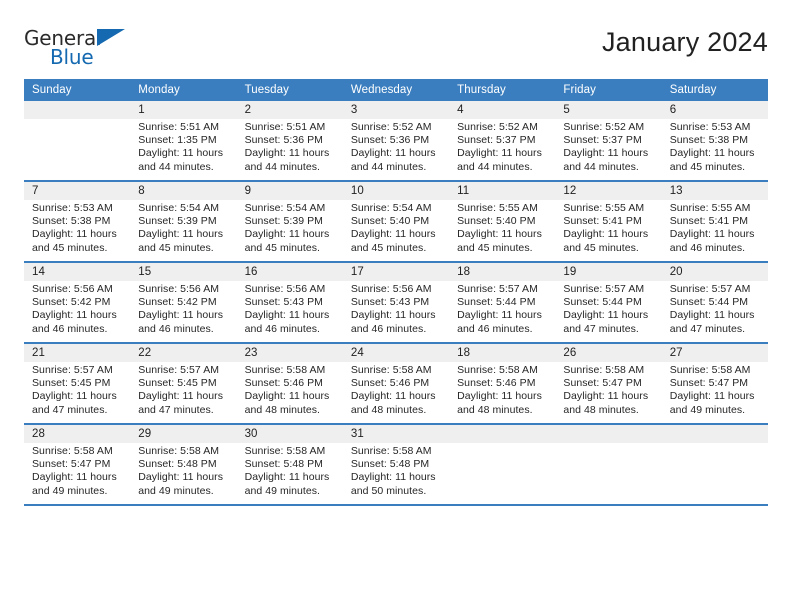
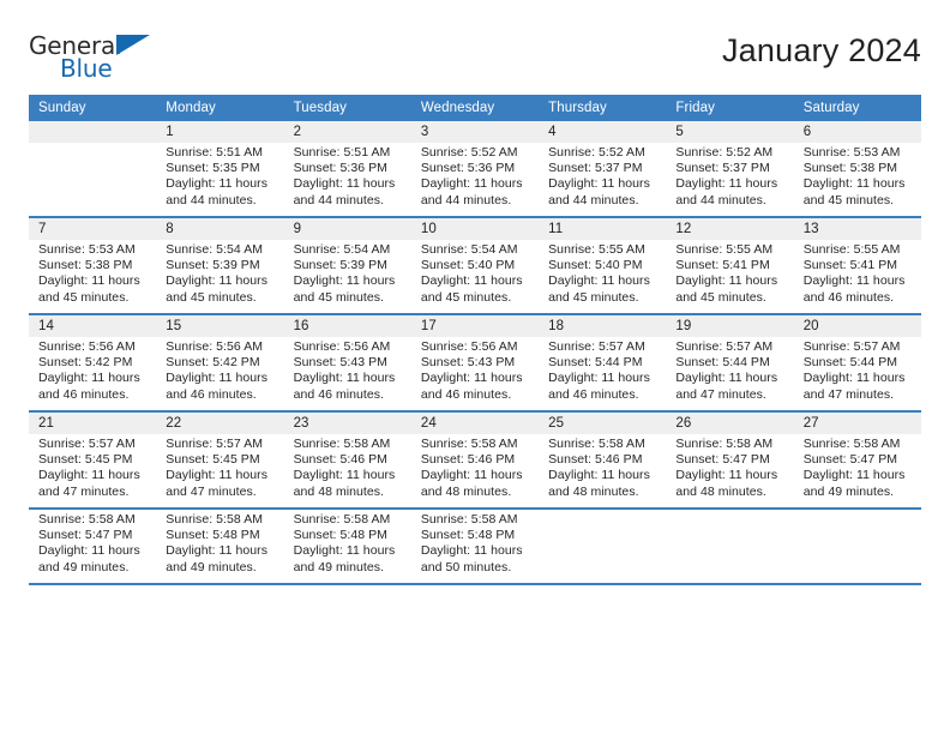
  General
  Blue
  January 2024
  Sunday	Monday	Tuesday	Wednesday	Thursday	Friday	Saturday
  	1	2	3	4	5	6
- 	Sunrise: 5:51 AMSunset: 1:35 PMDaylight: 11 hoursand 44 minutes.	Sunrise: 5:51 AMSunset: 5:36 PMDaylight: 11 hoursand 44 minutes.	Sunrise: 5:52 AMSunset: 5:36 PMDaylight: 11 hoursand 44 minutes.	Sunrise: 5:52 AMSunset: 5:37 PMDaylight: 11 hoursand 44 minutes.	Sunrise: 5:52 AMSunset: 5:37 PMDaylight: 11 hoursand 44 minutes.	Sunrise: 5:53 AMSunset: 5:38 PMDaylight: 11 hoursand 45 minutes.
+ 	Sunrise: 5:51 AMSunset: 5:35 PMDaylight: 11 hoursand 44 minutes.	Sunrise: 5:51 AMSunset: 5:36 PMDaylight: 11 hoursand 44 minutes.	Sunrise: 5:52 AMSunset: 5:36 PMDaylight: 11 hoursand 44 minutes.	Sunrise: 5:52 AMSunset: 5:37 PMDaylight: 11 hoursand 44 minutes.	Sunrise: 5:52 AMSunset: 5:37 PMDaylight: 11 hoursand 44 minutes.	Sunrise: 5:53 AMSunset: 5:38 PMDaylight: 11 hoursand 45 minutes.
  7	8	9	10	11	12	13
  Sunrise: 5:53 AMSunset: 5:38 PMDaylight: 11 hoursand 45 minutes.	Sunrise: 5:54 AMSunset: 5:39 PMDaylight: 11 hoursand 45 minutes.	Sunrise: 5:54 AMSunset: 5:39 PMDaylight: 11 hoursand 45 minutes.	Sunrise: 5:54 AMSunset: 5:40 PMDaylight: 11 hoursand 45 minutes.	Sunrise: 5:55 AMSunset: 5:40 PMDaylight: 11 hoursand 45 minutes.	Sunrise: 5:55 AMSunset: 5:41 PMDaylight: 11 hoursand 45 minutes.	Sunrise: 5:55 AMSunset: 5:41 PMDaylight: 11 hoursand 46 minutes.
  14	15	16	17	18	19	20
  Sunrise: 5:56 AMSunset: 5:42 PMDaylight: 11 hoursand 46 minutes.	Sunrise: 5:56 AMSunset: 5:42 PMDaylight: 11 hoursand 46 minutes.	Sunrise: 5:56 AMSunset: 5:43 PMDaylight: 11 hoursand 46 minutes.	Sunrise: 5:56 AMSunset: 5:43 PMDaylight: 11 hoursand 46 minutes.	Sunrise: 5:57 AMSunset: 5:44 PMDaylight: 11 hoursand 46 minutes.	Sunrise: 5:57 AMSunset: 5:44 PMDaylight: 11 hoursand 47 minutes.	Sunrise: 5:57 AMSunset: 5:44 PMDaylight: 11 hoursand 47 minutes.
- 21	22	23	24	18	26	27
+ 21	22	23	24	25	26	27
  Sunrise: 5:57 AMSunset: 5:45 PMDaylight: 11 hoursand 47 minutes.	Sunrise: 5:57 AMSunset: 5:45 PMDaylight: 11 hoursand 47 minutes.	Sunrise: 5:58 AMSunset: 5:46 PMDaylight: 11 hoursand 48 minutes.	Sunrise: 5:58 AMSunset: 5:46 PMDaylight: 11 hoursand 48 minutes.	Sunrise: 5:58 AMSunset: 5:46 PMDaylight: 11 hoursand 48 minutes.	Sunrise: 5:58 AMSunset: 5:47 PMDaylight: 11 hoursand 48 minutes.	Sunrise: 5:58 AMSunset: 5:47 PMDaylight: 11 hoursand 49 minutes.
- 28	29	30	31
  Sunrise: 5:58 AMSunset: 5:47 PMDaylight: 11 hoursand 49 minutes.	Sunrise: 5:58 AMSunset: 5:48 PMDaylight: 11 hoursand 49 minutes.	Sunrise: 5:58 AMSunset: 5:48 PMDaylight: 11 hoursand 49 minutes.	Sunrise: 5:58 AMSunset: 5:48 PMDaylight: 11 hoursand 50 minutes.
